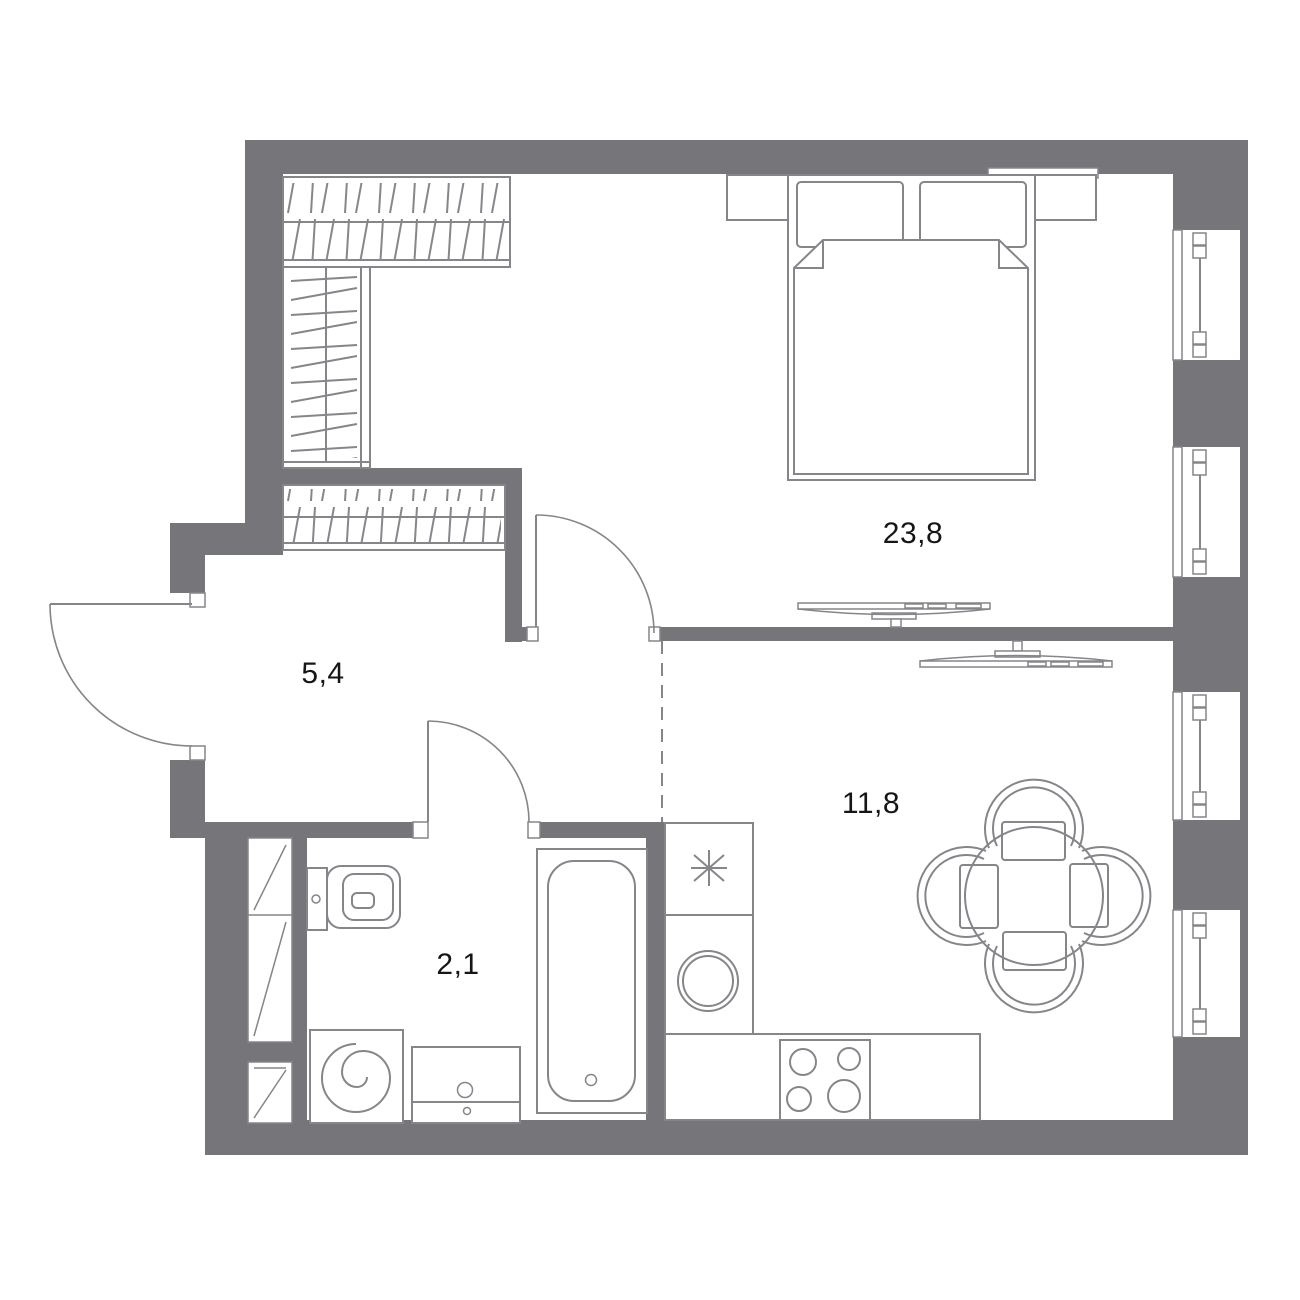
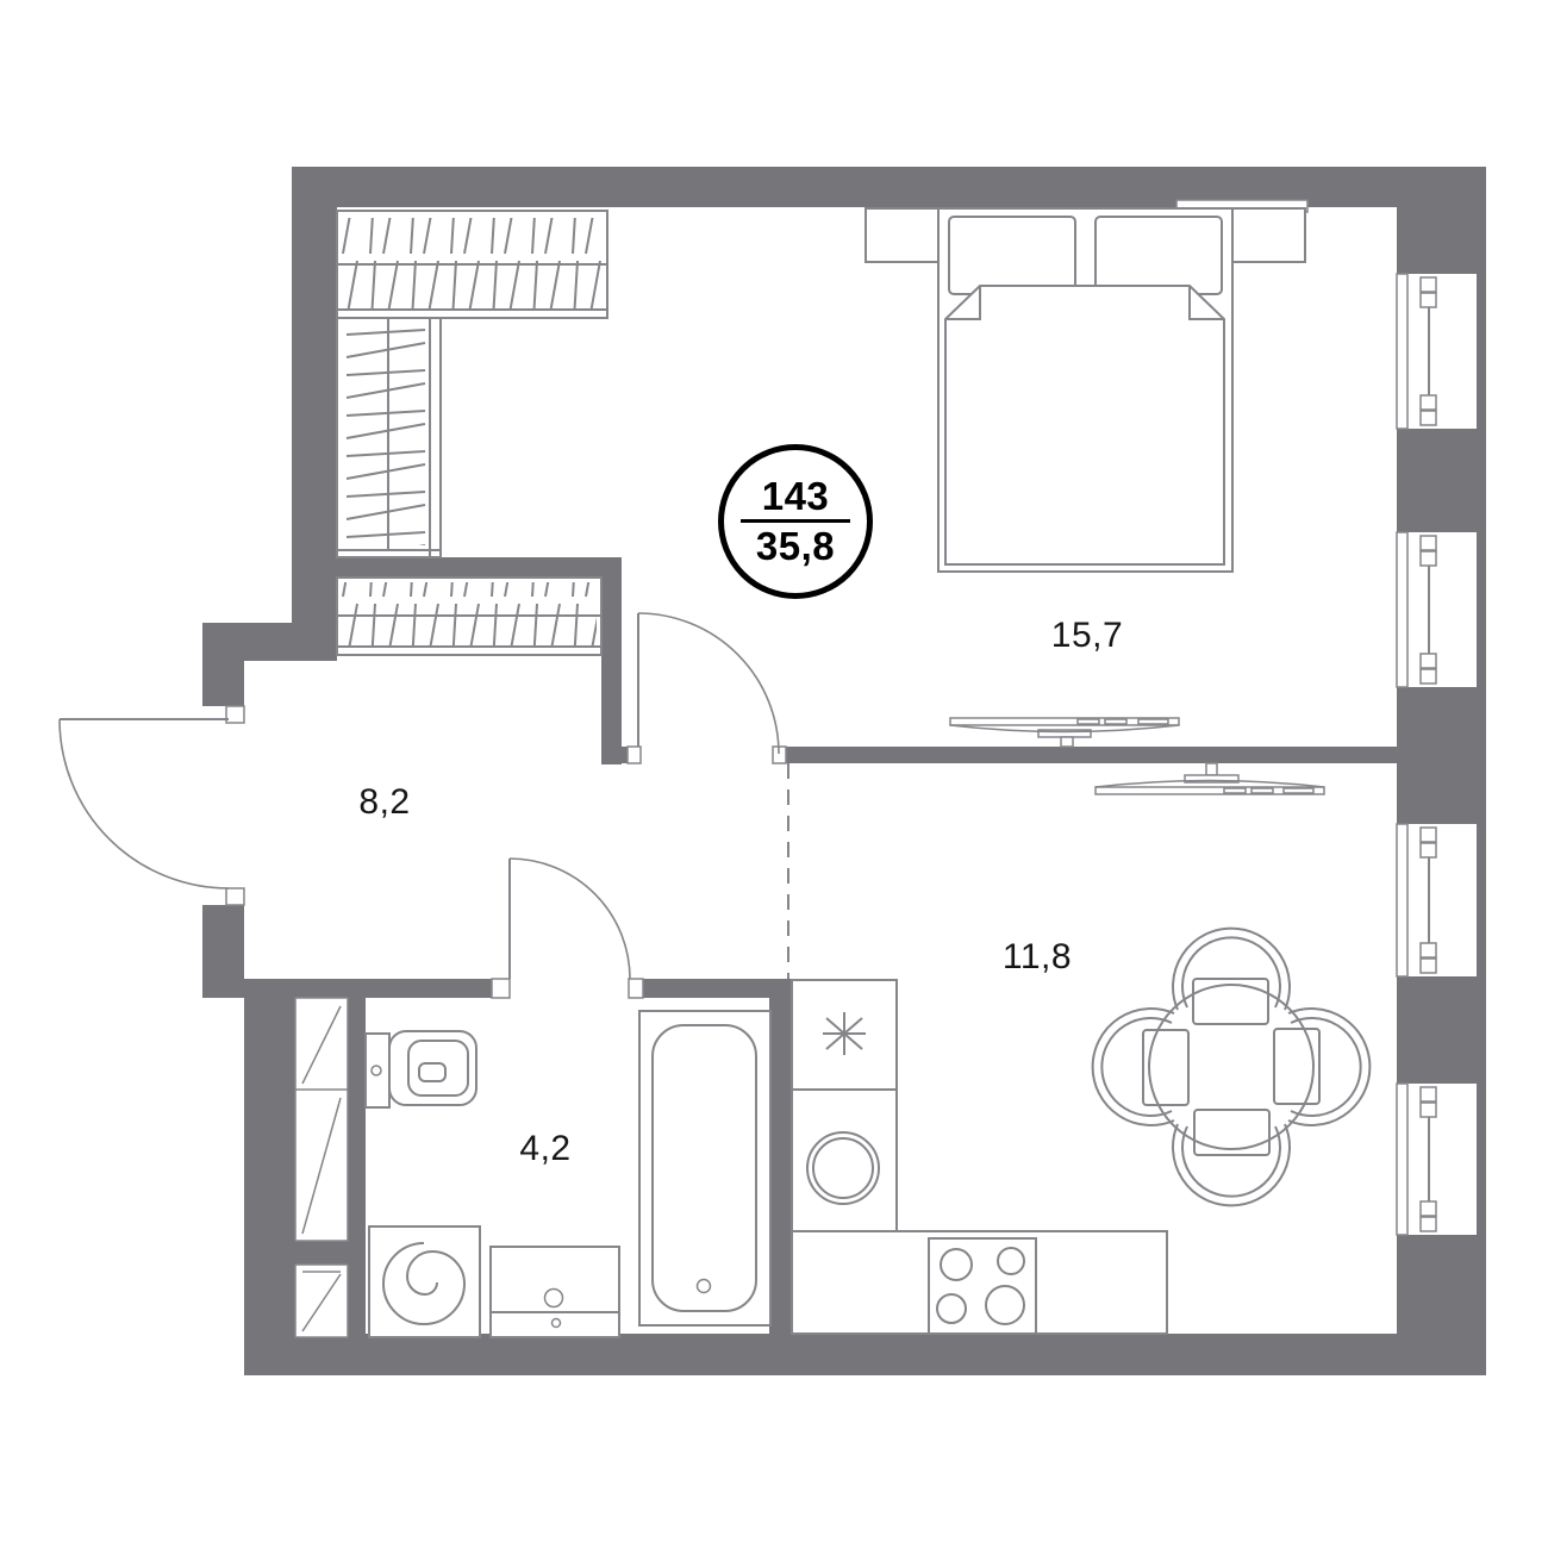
- 23,8
+ 15,7
- 5,4
+ 8,2
- 2,1
+ 4,2
  11,8
+ 143
+ 35,8
